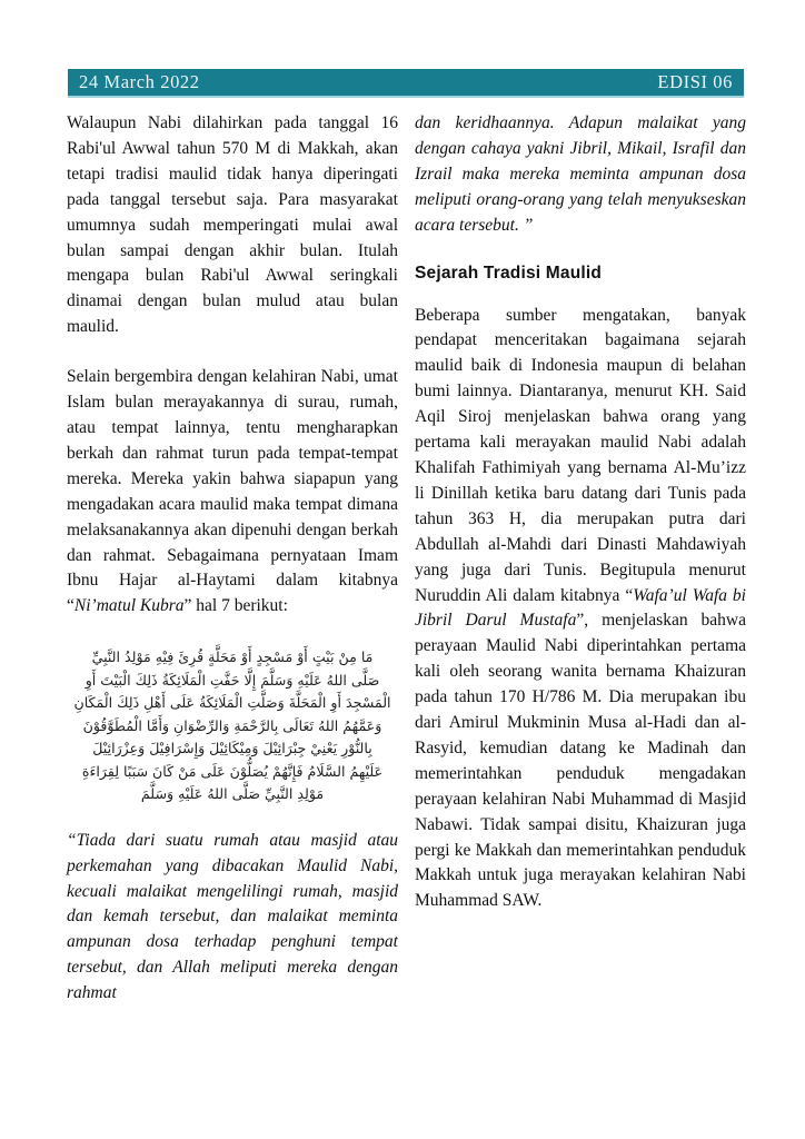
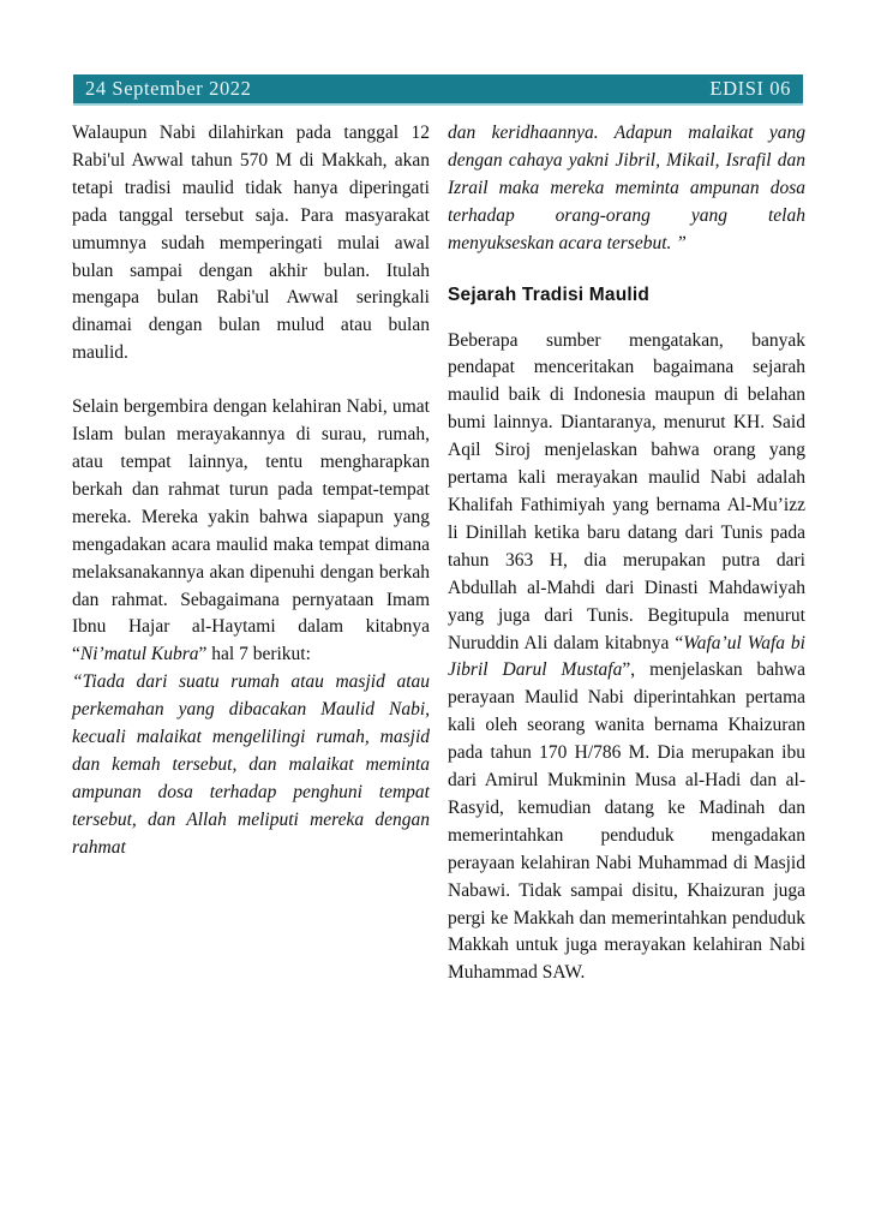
- 24 March 2022
+ 24 September 2022
  EDISI 06
- Walaupun Nabi dilahirkan pada tanggal 16 Rabi'ul Awwal tahun 570 M di Makkah, akan tetapi tradisi maulid tidak hanya diperingati pada tanggal tersebut saja. Para masyarakat umumnya sudah memperingati mulai awal bulan sampai dengan akhir bulan. Itulah mengapa bulan Rabi'ul Awwal seringkali dinamai dengan bulan mulud atau bulan maulid.
+ Walaupun Nabi dilahirkan pada tanggal 12 Rabi'ul Awwal tahun 570 M di Makkah, akan tetapi tradisi maulid tidak hanya diperingati pada tanggal tersebut saja. Para masyarakat umumnya sudah memperingati mulai awal bulan sampai dengan akhir bulan. Itulah mengapa bulan Rabi'ul Awwal seringkali dinamai dengan bulan mulud atau bulan maulid.
  Selain bergembira dengan kelahiran Nabi, umat Islam bulan merayakannya di surau, rumah, atau tempat lainnya, tentu mengharapkan berkah dan rahmat turun pada tempat-tempat mereka. Mereka yakin bahwa siapapun yang mengadakan acara maulid maka tempat dimana melaksanakannya akan dipenuhi dengan berkah dan rahmat. Sebagaimana pernyataan Imam Ibnu Hajar al-Haytami dalam kitabnya “Ni’matul Kubra” hal 7 berikut:
- مَا مِنْ بَيْتٍ أَوْ مَسْجِدٍ أَوْ مَحَلَّةٍ قُرِئَ فِيْهِ مَوْلِدُ النَّبِيِّ
- صَلَّى اللهُ عَلَيْهِ وَسَلَّمَ إِلَّا حَفَّتِ الْمَلَائِكَةُ ذَلِكَ الْبَيْتَ أَوِ
- الْمَسْجِدَ أَوِ الْمَحَلَّةَ وَصَلَّتِ الْمَلَائِكَةُ عَلَى أَهْلِ ذَلِكَ الْمَكَانِ
- وَعَمَّهُمُ اللهُ تَعَالَى بِالرَّحْمَةِ وَالرِّضْوَانِ وَأَمَّا الْمُطَوَّقُوْنَ
- بِالنُّوْرِ يَعْنِيْ جِبْرَائِيْلَ وَمِيْكَائِيْلَ وَإِسْرَافِيْلَ وَعِزْرَائِيْلَ
- عَلَيْهِمُ السَّلَامُ فَإِنَّهُمْ يُصَلُّوْنَ عَلَى مَنْ كَانَ سَبَبًا لِقِرَاءَةِ
- مَوْلِدِ النَّبِيِّ صَلَّى اللهُ عَلَيْهِ وَسَلَّمَ
  “Tiada dari suatu rumah atau masjid atau perkemahan yang dibacakan Maulid Nabi, kecuali malaikat mengelilingi rumah, masjid dan kemah tersebut, dan malaikat meminta ampunan dosa terhadap penghuni tempat tersebut, dan Allah meliputi mereka dengan rahmat
- dan keridhaannya. Adapun malaikat yang dengan cahaya yakni Jibril, Mikail, Israfil dan Izrail maka mereka meminta ampunan dosa meliputi orang-orang yang telah menyukseskan acara tersebut. ”
+ dan keridhaannya. Adapun malaikat yang dengan cahaya yakni Jibril, Mikail, Israfil dan Izrail maka mereka meminta ampunan dosa terhadap orang-orang yang telah menyukseskan acara tersebut. ”
  Sejarah Tradisi Maulid
  Beberapa sumber mengatakan, banyak pendapat menceritakan bagaimana sejarah maulid baik di Indonesia maupun di belahan bumi lainnya. Diantaranya, menurut KH. Said Aqil Siroj menjelaskan bahwa orang yang pertama kali merayakan maulid Nabi adalah Khalifah Fathimiyah yang bernama Al-Mu’izz li Dinillah ketika baru datang dari Tunis pada tahun 363 H, dia merupakan putra dari Abdullah al-Mahdi dari Dinasti Mahdawiyah yang juga dari Tunis. Begitupula menurut Nuruddin Ali dalam kitabnya “Wafa’ul Wafa bi Jibril Darul Mustafa”, menjelaskan bahwa perayaan Maulid Nabi diperintahkan pertama kali oleh seorang wanita bernama Khaizuran pada tahun 170 H/786 M. Dia merupakan ibu dari Amirul Mukminin Musa al-Hadi dan al-Rasyid, kemudian datang ke Madinah dan memerintahkan penduduk mengadakan perayaan kelahiran Nabi Muhammad di Masjid Nabawi. Tidak sampai disitu, Khaizuran juga pergi ke Makkah dan memerintahkan penduduk Makkah untuk juga merayakan kelahiran Nabi Muhammad SAW.
